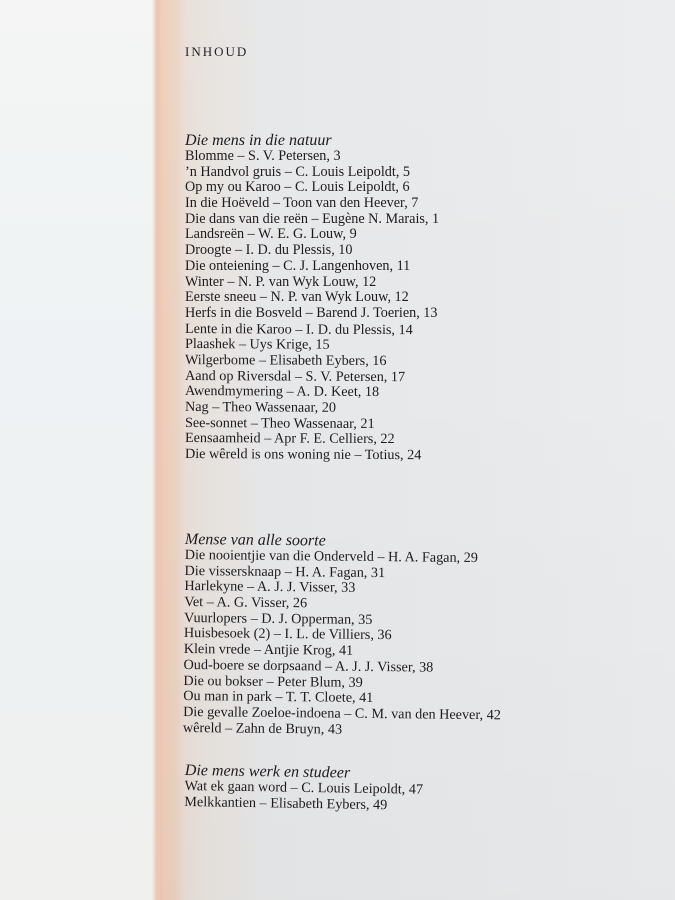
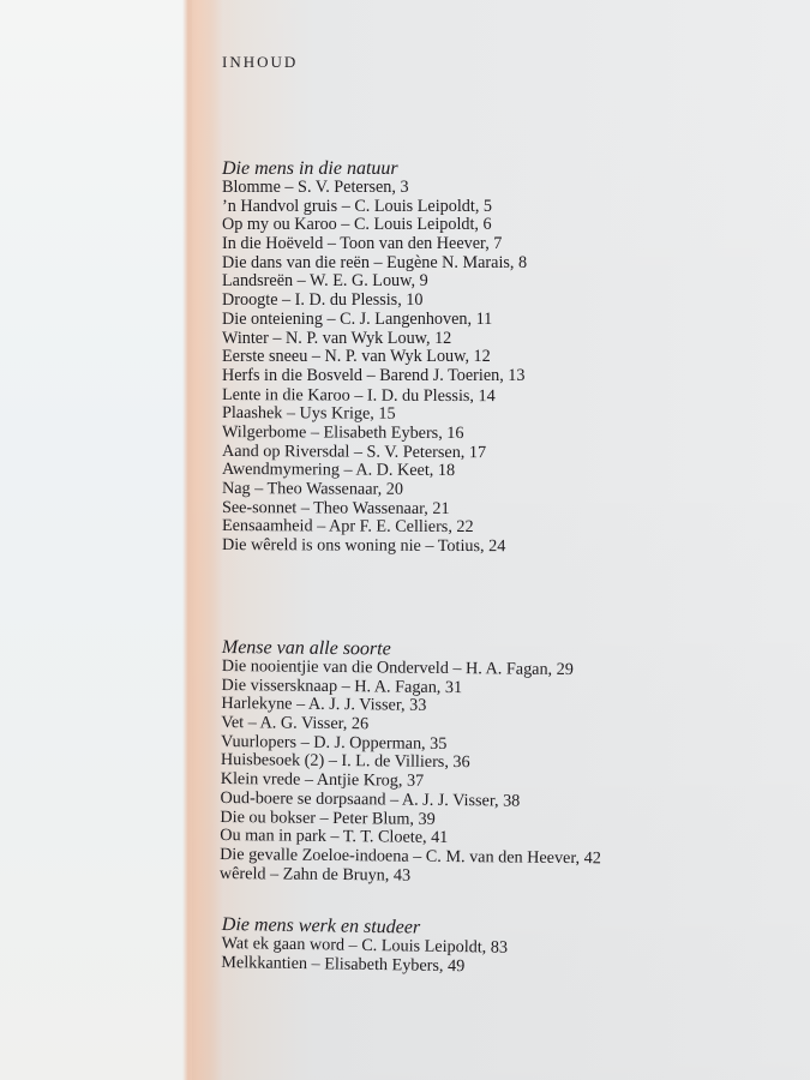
  INHOUD
  Die mens in die natuur
  Blomme – S. V. Petersen, 3
  ’n Handvol gruis – C. Louis Leipoldt, 5
  Op my ou Karoo – C. Louis Leipoldt, 6
  In die Hoëveld – Toon van den Heever, 7
- Die dans van die reën – Eugène N. Marais, 1
+ Die dans van die reën – Eugène N. Marais, 8
  Landsreën – W. E. G. Louw, 9
  Droogte – I. D. du Plessis, 10
  Die onteiening – C. J. Langenhoven, 11
  Winter – N. P. van Wyk Louw, 12
  Eerste sneeu – N. P. van Wyk Louw, 12
  Herfs in die Bosveld – Barend J. Toerien, 13
  Lente in die Karoo – I. D. du Plessis, 14
  Plaashek – Uys Krige, 15
  Wilgerbome – Elisabeth Eybers, 16
  Aand op Riversdal – S. V. Petersen, 17
  Awendmymering – A. D. Keet, 18
  Nag – Theo Wassenaar, 20
  See-sonnet – Theo Wassenaar, 21
  Eensaamheid – Apr F. E. Celliers, 22
  Die wêreld is ons woning nie – Totius, 24
  Mense van alle soorte
  Die nooientjie van die Onderveld – H. A. Fagan, 29
  Die vissersknaap – H. A. Fagan, 31
  Harlekyne – A. J. J. Visser, 33
  Vet – A. G. Visser, 26
  Vuurlopers – D. J. Opperman, 35
  Huisbesoek (2) – I. L. de Villiers, 36
- Klein vrede – Antjie Krog, 41
+ Klein vrede – Antjie Krog, 37
  Oud-boere se dorpsaand – A. J. J. Visser, 38
  Die ou bokser – Peter Blum, 39
  Ou man in park – T. T. Cloete, 41
  Die gevalle Zoeloe-indoena – C. M. van den Heever, 42
  wêreld – Zahn de Bruyn, 43
  Die mens werk en studeer
- Wat ek gaan word – C. Louis Leipoldt, 47
+ Wat ek gaan word – C. Louis Leipoldt, 83
  Melkkantien – Elisabeth Eybers, 49
